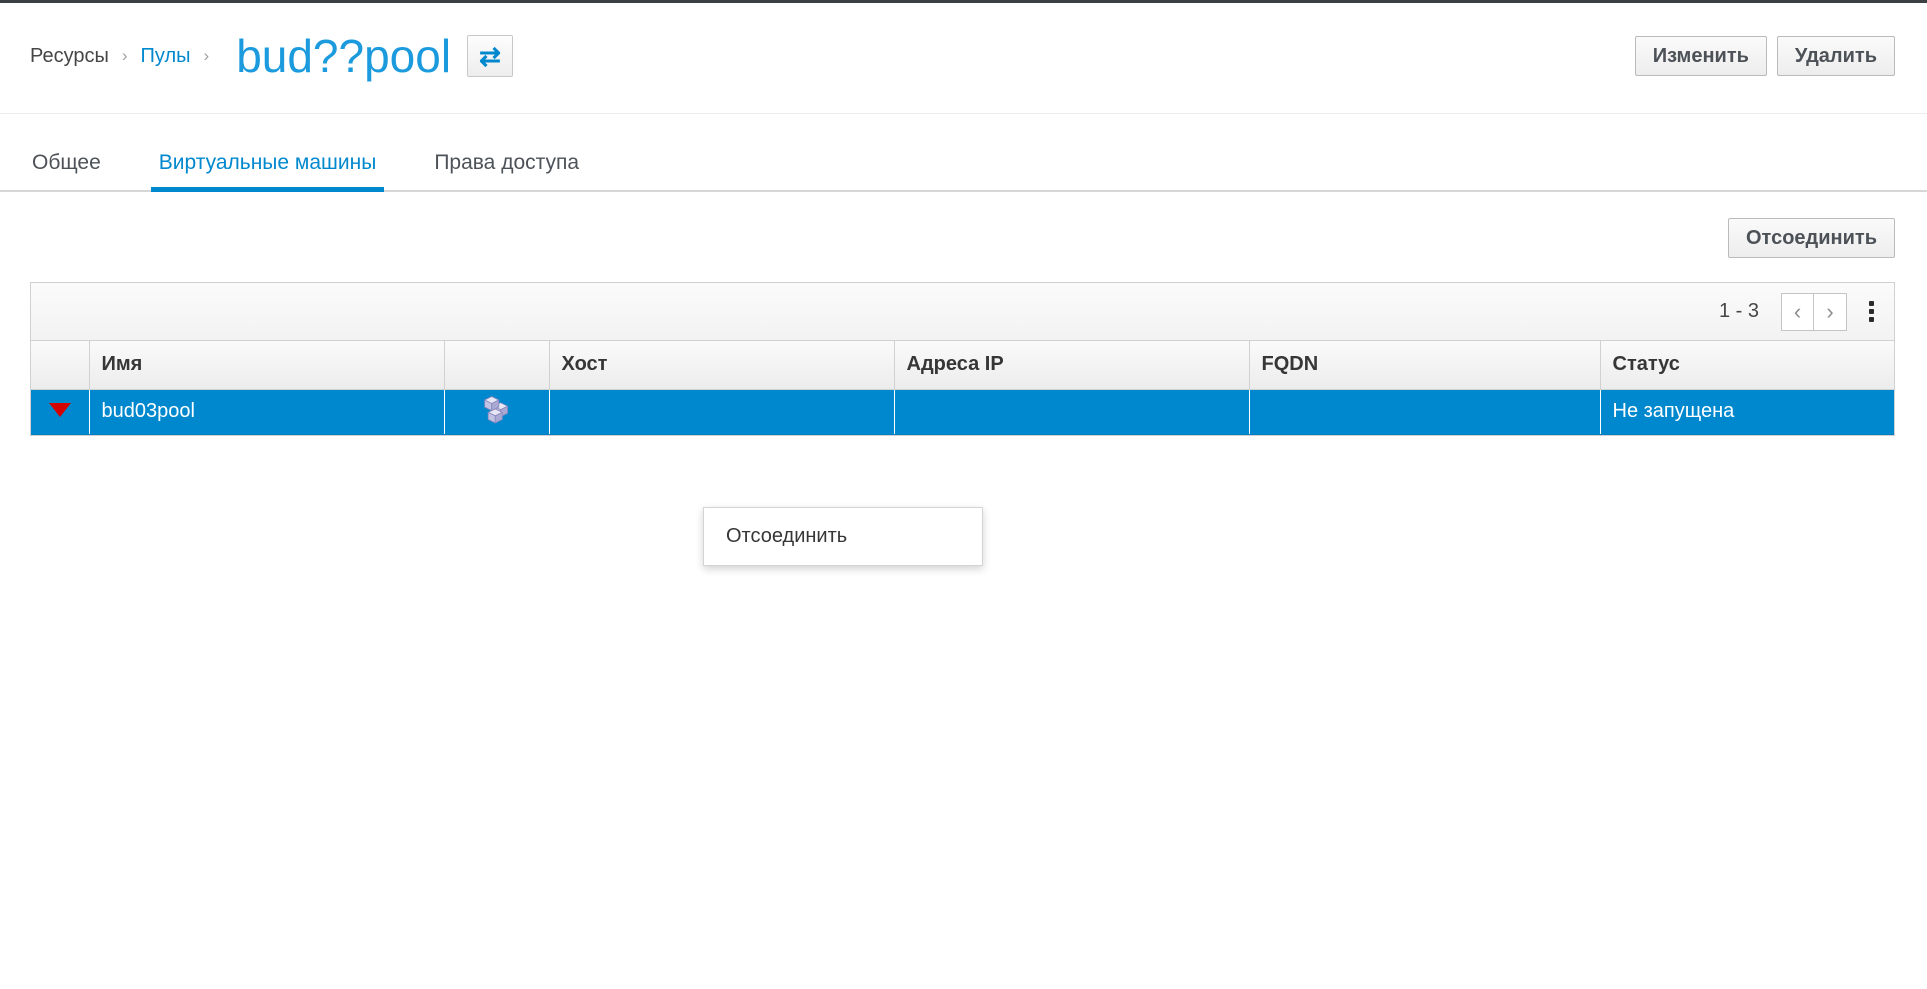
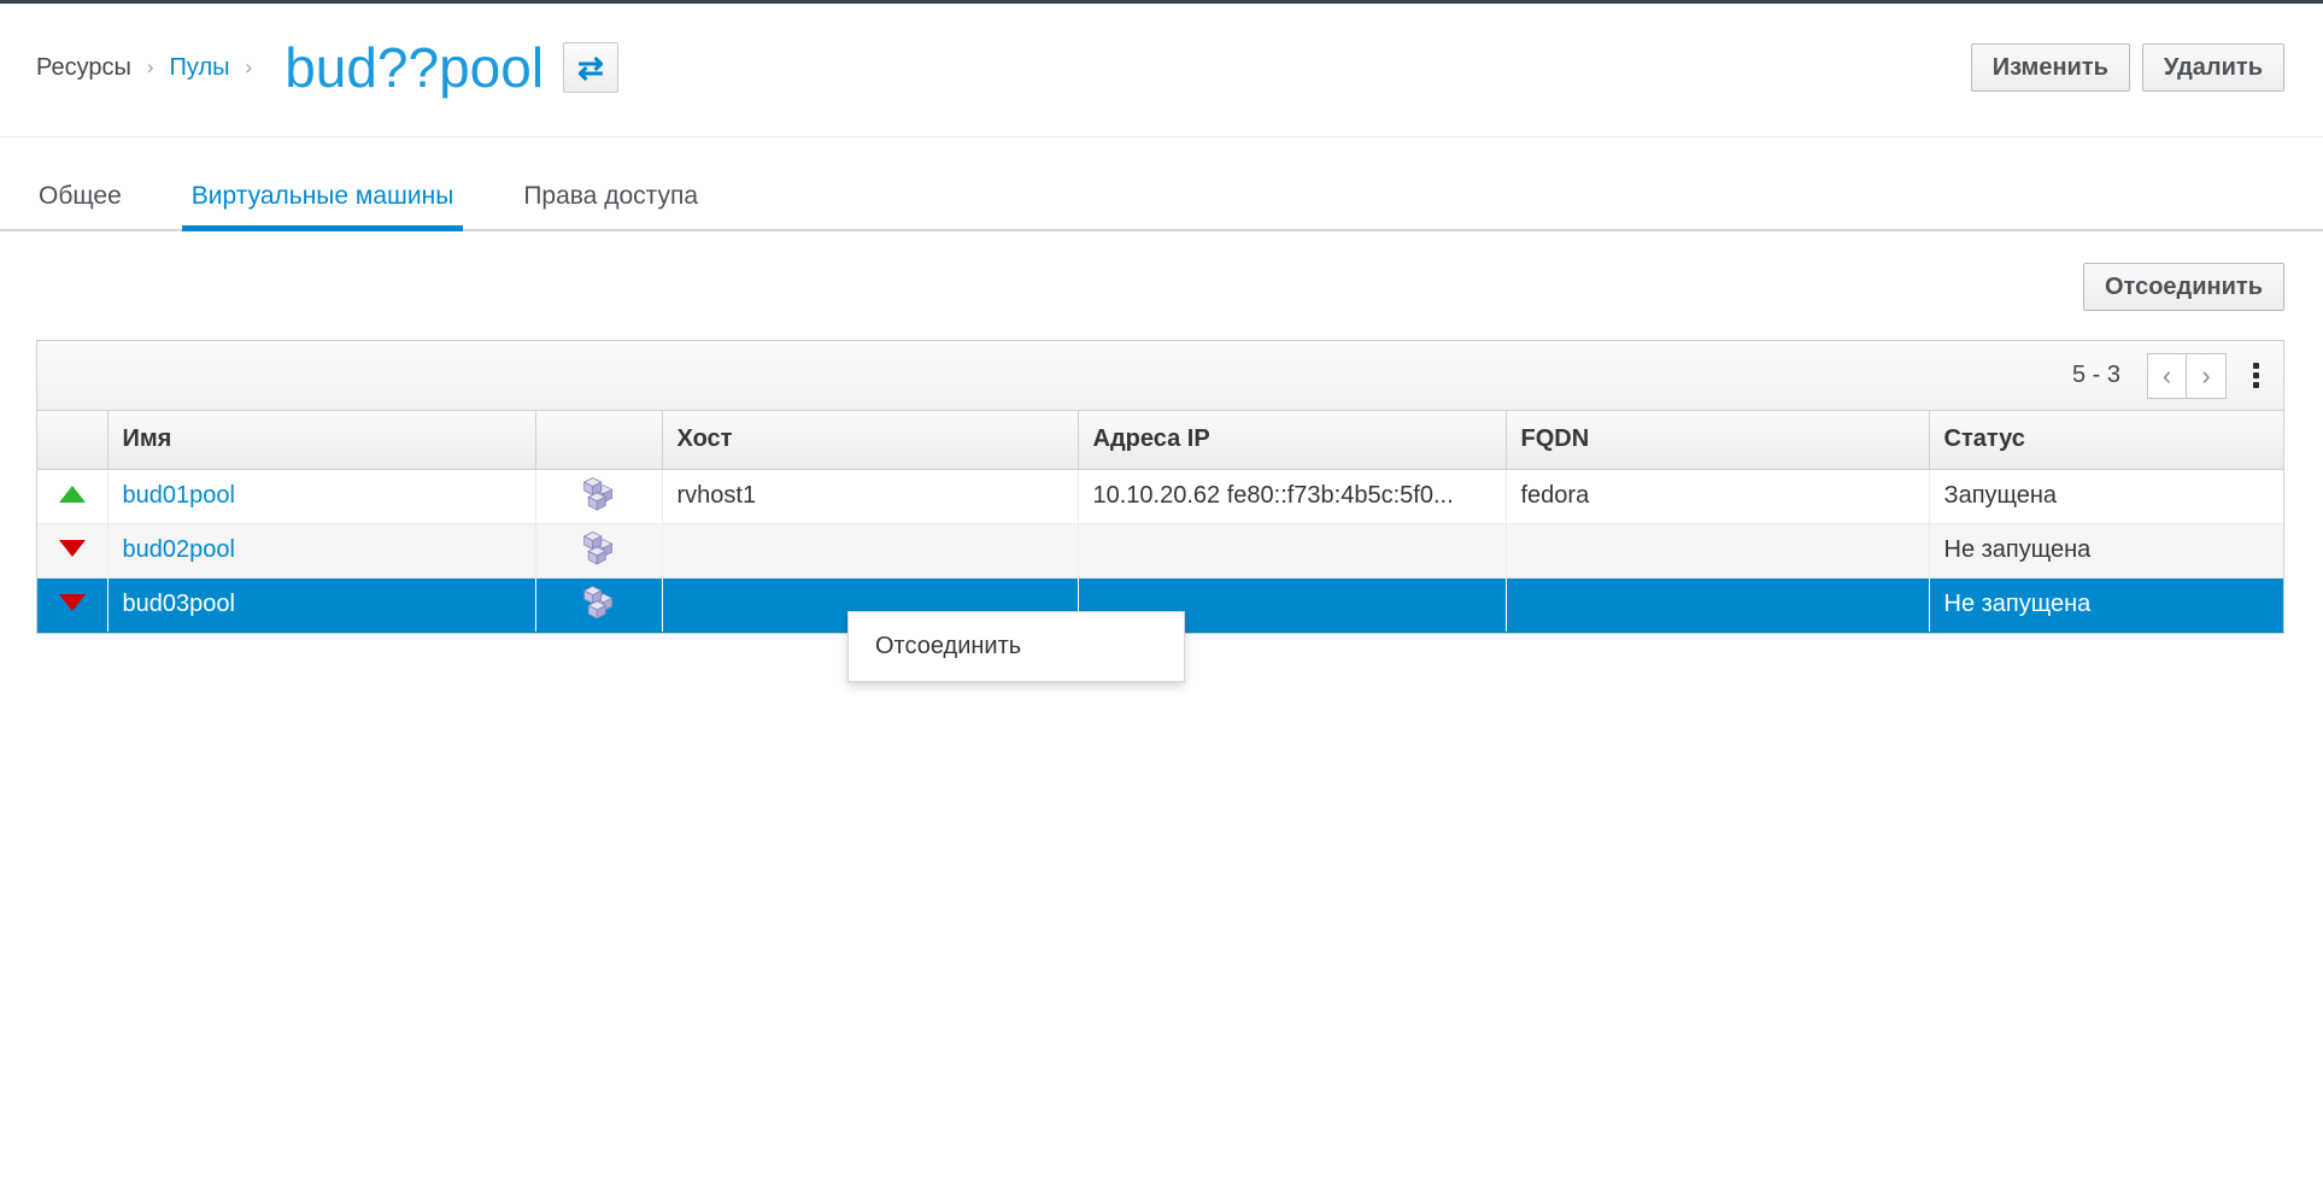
  Ресурсы
  ›
  Пулы
  ›
  bud??pool
  ⇄
  Изменить
  Удалить
  Общее
  Виртуальные машины
  Права доступа
  Отсоединить
- 1 - 3
+ 5 - 3
  ‹
  ›
  	Имя		Хост	Адреса IP	FQDN	Статус
+ 	bud01pool		rvhost1	10.10.20.62 fe80::f73b:4b5c:5f0...	fedora	Запущена
+ 	bud02pool					Не запущена
  	bud03pool					Не запущена
  Отсоединить
